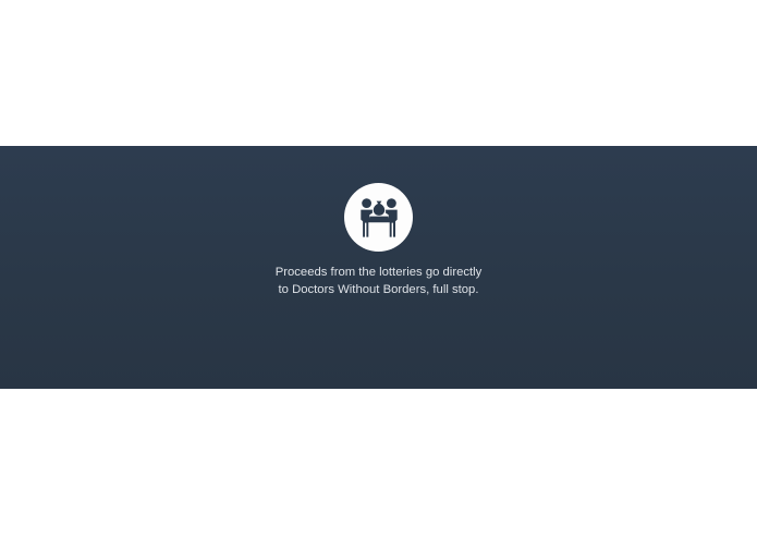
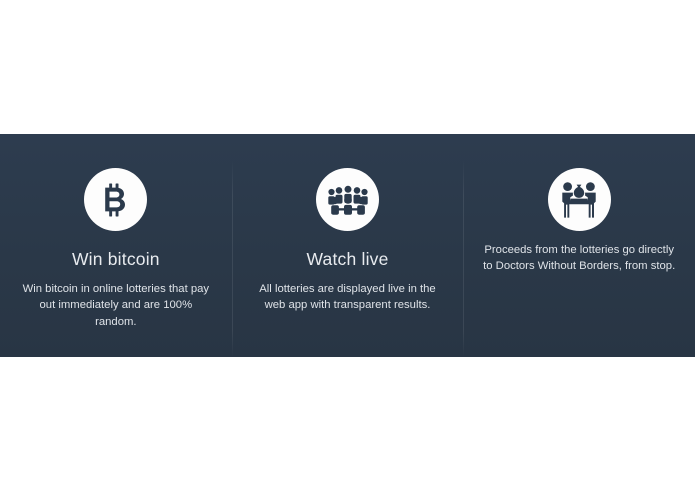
+ Win bitcoin
+ Win bitcoin in online lotteries that pay out immediately and are 100% random.
+ Watch live
+ All lotteries are displayed live in the web app with transparent results.
- Proceeds from the lotteries go directly to Doctors Without Borders, full stop.
+ Proceeds from the lotteries go directly to Doctors Without Borders, from stop.
